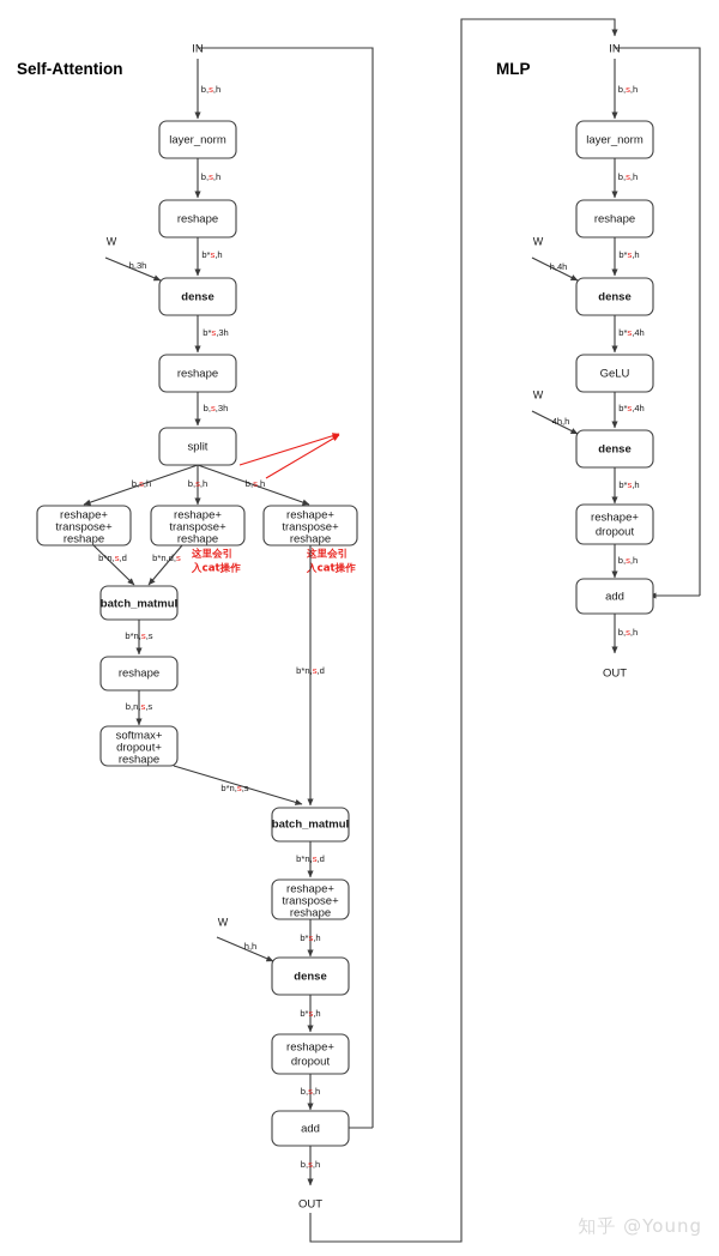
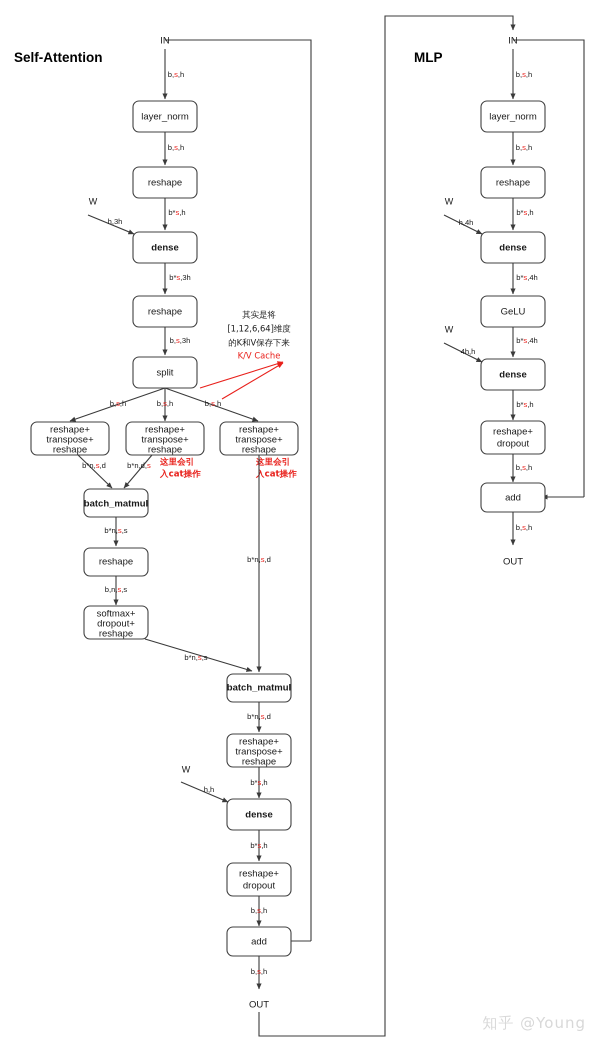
  Self-Attention
  IN
  b,s,h
  layer_norm
  b,s,h
  reshape
  b*s,h
  W
  h,3h
  dense
  b*s,3h
  reshape
  b,s,3h
  split
  b,s,h
  b,s,h
  b,s,h
+ 其实是将
+ [1,12,6,64]维度
+ 的K和V保存下来
+ K/V Cache
  reshape+
  transpose+
  reshape
  reshape+
  transpose+
  reshape
  reshape+
  transpose+
  reshape
  这里会引
  入cat操作
  这里会引
  入cat操作
  b*n,s,d
  b*n,d,s
  b*n,s,d
  batch_matmul
  b*n,s,s
  reshape
  b,n,s,s
  softmax+
  dropout+
  reshape
  b*n,s,s
  batch_matmul
  b*n,s,d
  reshape+
  transpose+
  reshape
  b*s,h
  W
  h,h
  dense
  b*s,h
  reshape+
  dropout
  b,s,h
  add
  b,s,h
  OUT
  MLP
  IN
  b,s,h
  layer_norm
  b,s,h
  reshape
  b*s,h
  W
  h,4h
  dense
  b*s,4h
  GeLU
  b*s,4h
  W
  4h,h
  dense
  b*s,h
  reshape+
  dropout
  b,s,h
  add
  b,s,h
  OUT
  知乎 @Young
